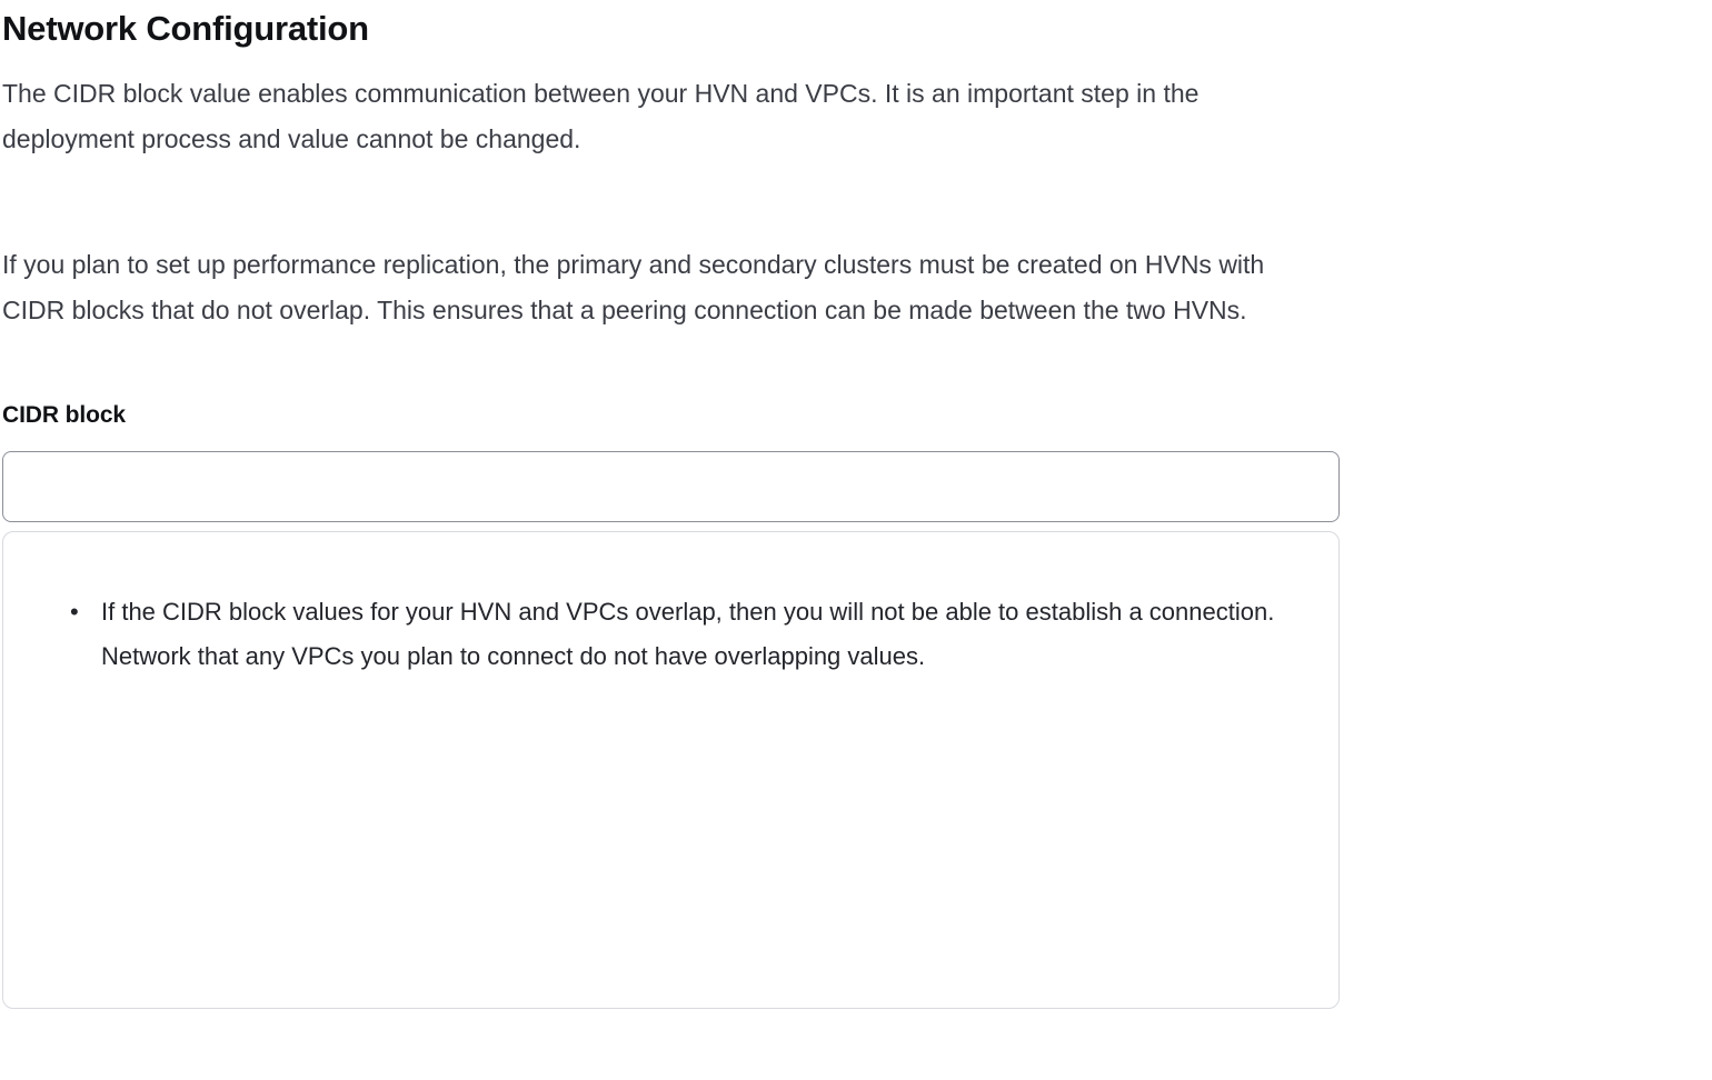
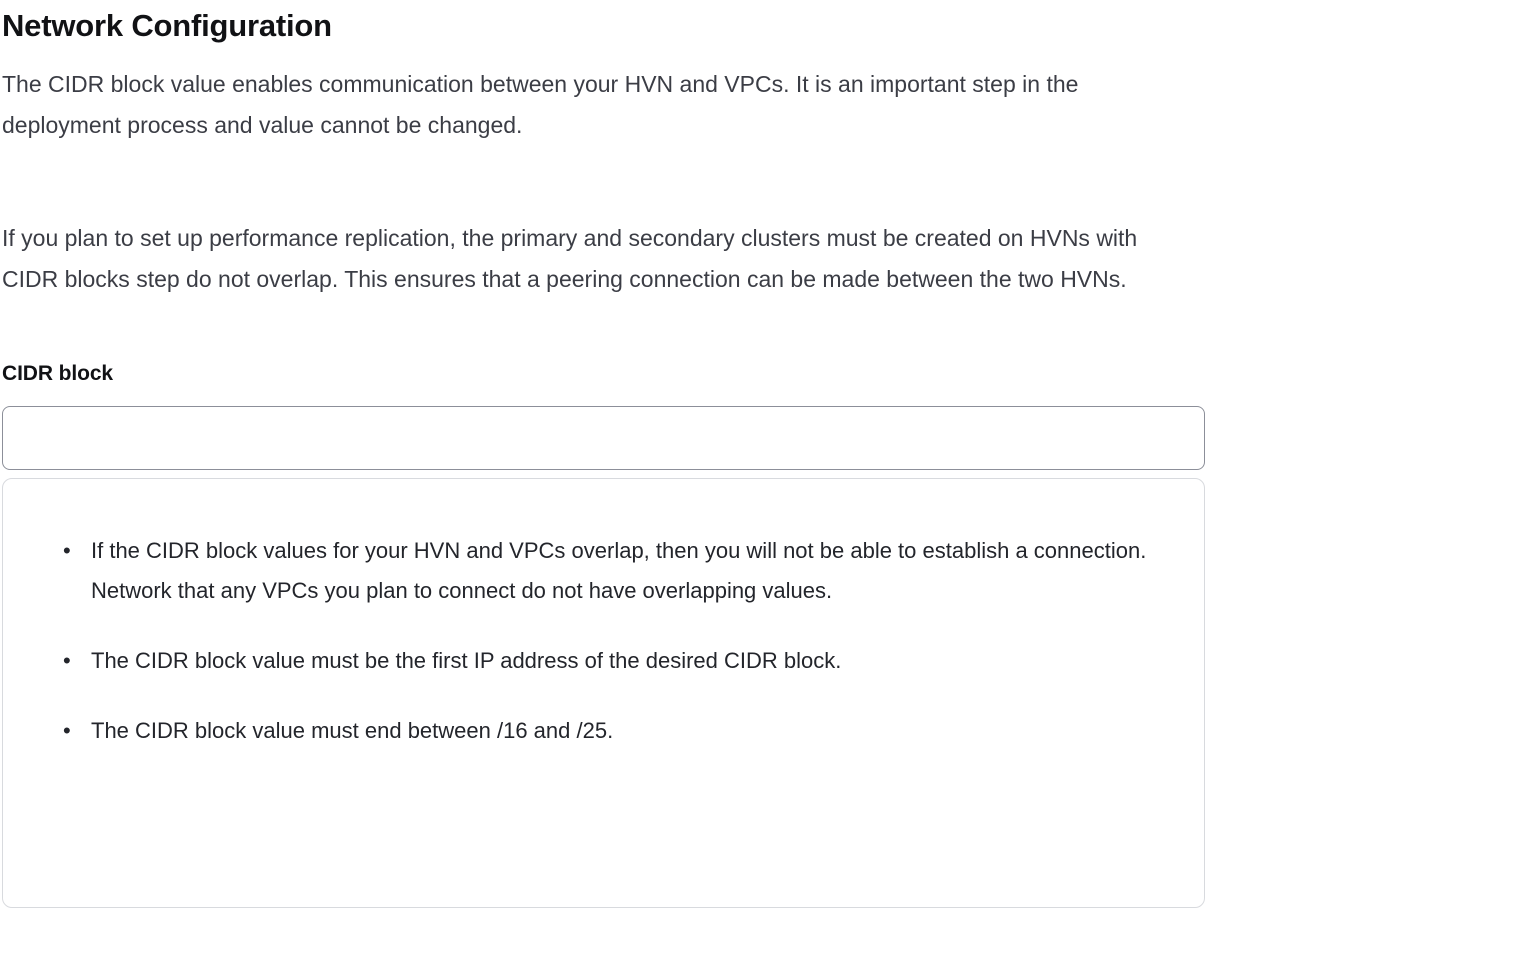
  Network Configuration
  The CIDR block value enables communication between your HVN and VPCs. It is an important step in the deployment process and value cannot be changed.
- If you plan to set up performance replication, the primary and secondary clusters must be created on HVNs with CIDR blocks that do not overlap. This ensures that a peering connection can be made between the two HVNs.
+ If you plan to set up performance replication, the primary and secondary clusters must be created on HVNs with CIDR blocks step do not overlap. This ensures that a peering connection can be made between the two HVNs.
  CIDR block
  If the CIDR block values for your HVN and VPCs overlap, then you will not be able to establish a connection. Network that any VPCs you plan to connect do not have overlapping values.
+ The CIDR block value must be the first IP address of the desired CIDR block.
+ The CIDR block value must end between /16 and /25.
